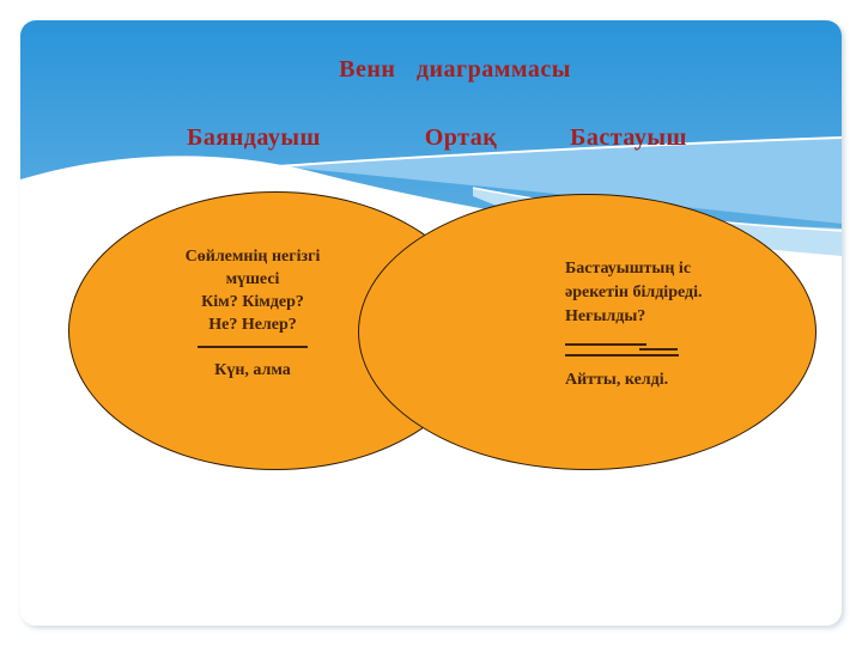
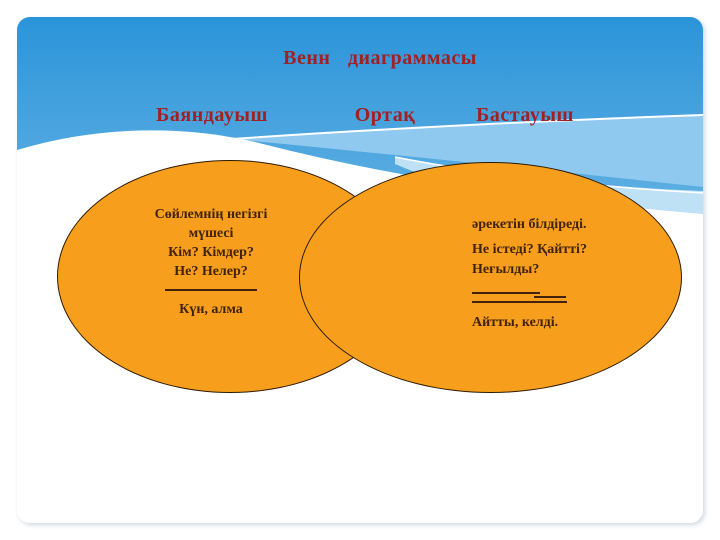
  Венн диаграммасы
  Баяндауыш
  Ортақ
  Бастауыш
  Сөйлемнің негізгі
  мүшесі
  Кім? Кімдер?
  Не? Нелер?
  Күн, алма
- Бастауыштың іс
  әрекетін білдіреді.
+ Не істеді? Қайтті?
  Неғылды?
  Айтты, келді.
